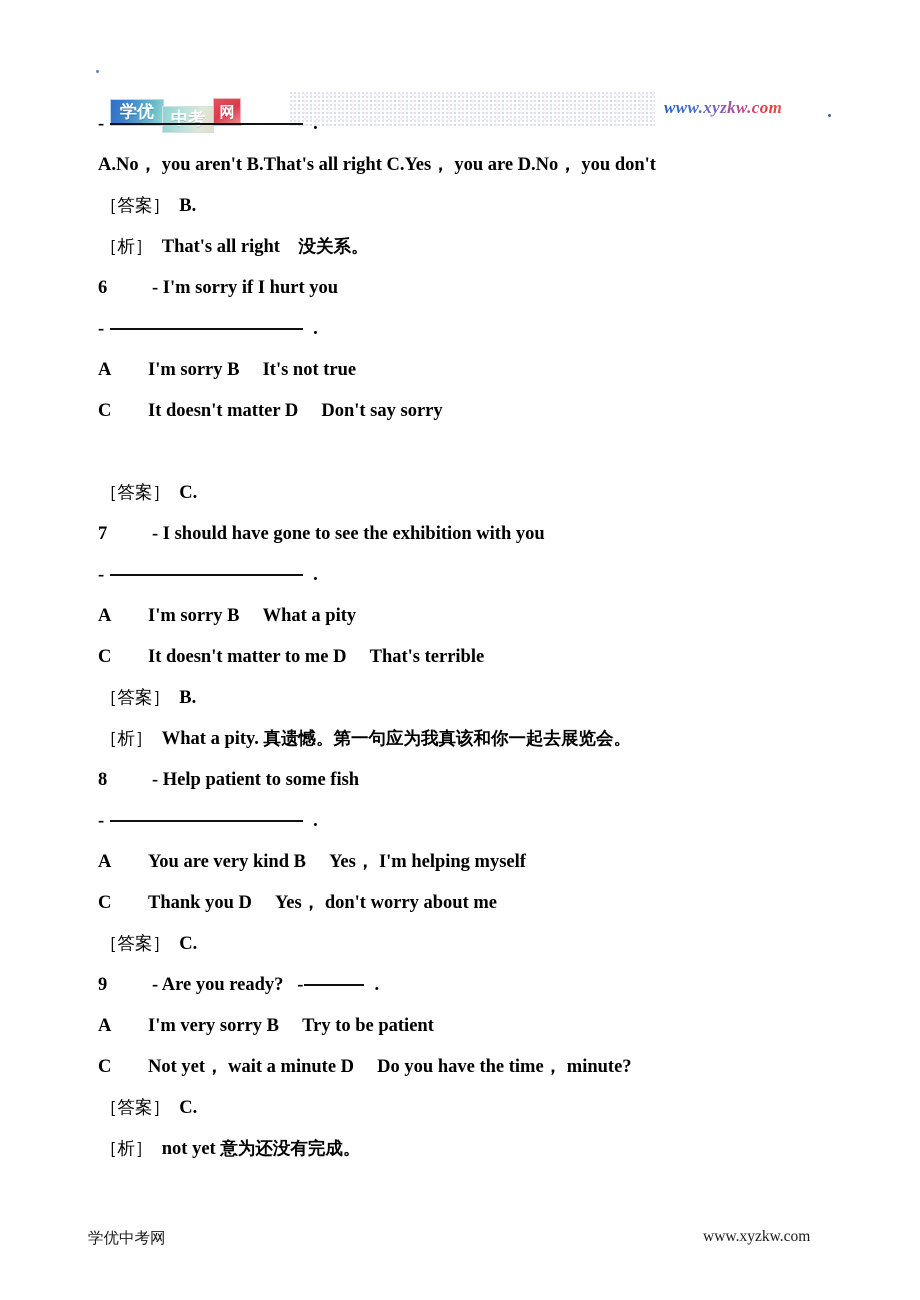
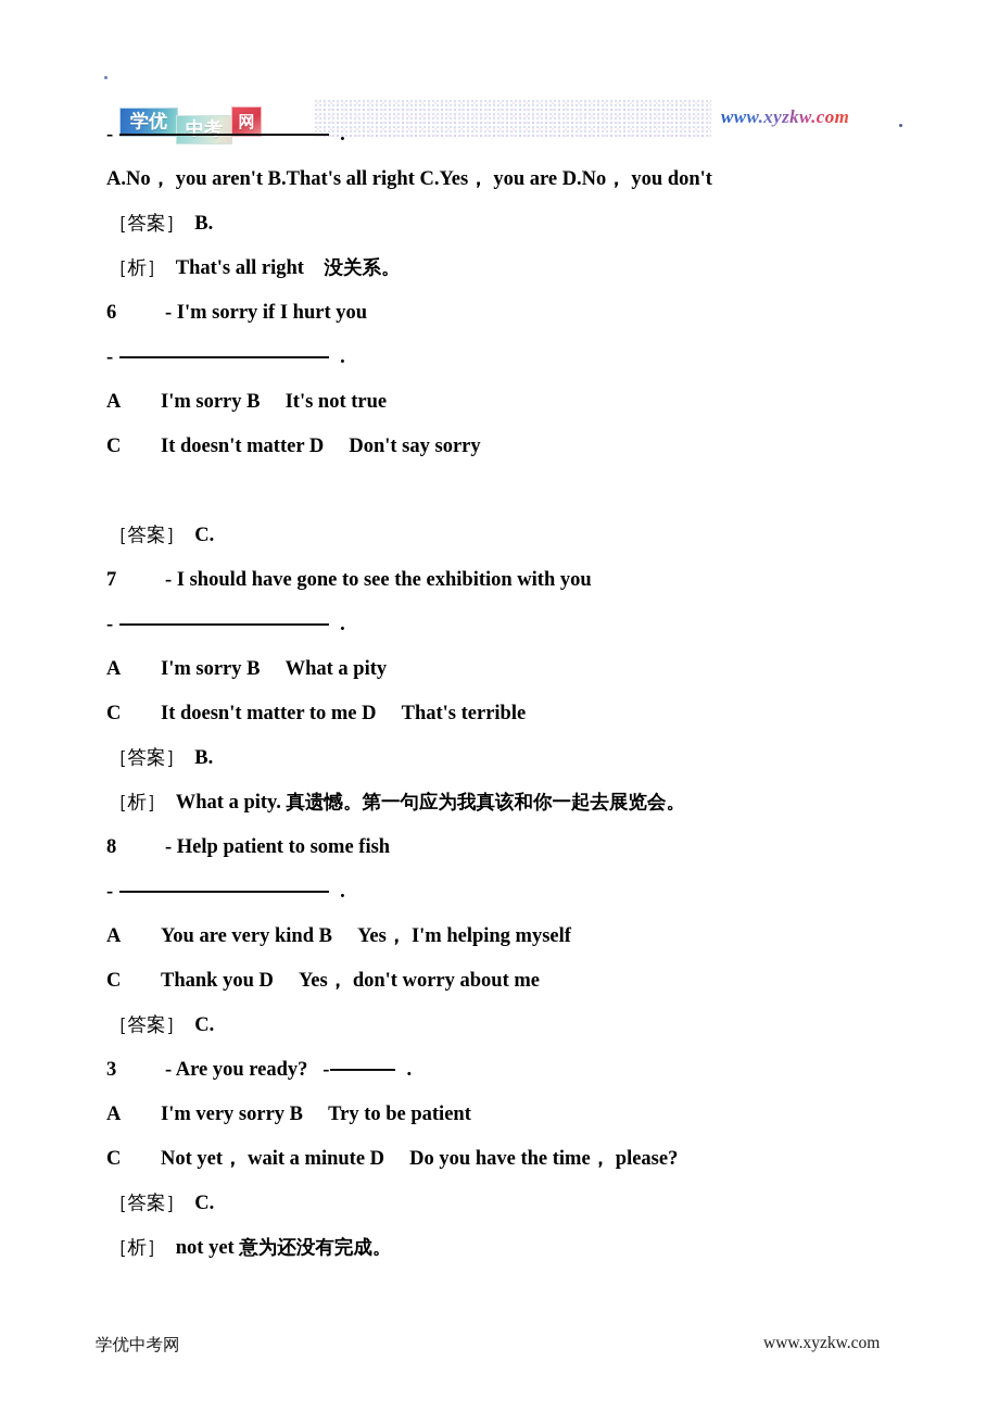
  学优
  中考
  网
  www.xyzkw.com
  - .
  A.No， you aren't B.That's all right C.Yes， you are D.No， you don't
  ［答案］ B.
  ［析］ That's all right 没关系。
  6 - I'm sorry if I hurt you
  - .
  A I'm sorry B It's not true
  C It doesn't matter D Don't say sorry
  ［答案］ C.
  7 - I should have gone to see the exhibition with you
  - .
  A I'm sorry B What a pity
  C It doesn't matter to me D That's terrible
  ［答案］ B.
  ［析］ What a pity. 真遗憾。第一句应为我真该和你一起去展览会。
  8 - Help patient to some fish
  - .
  A You are very kind B Yes， I'm helping myself
  C Thank you D Yes， don't worry about me
  ［答案］ C.
- 9 - Are you ready? - .
+ 3 - Are you ready? - .
  A I'm very sorry B Try to be patient
- C Not yet， wait a minute D Do you have the time， minute?
+ C Not yet， wait a minute D Do you have the time， please?
  ［答案］ C.
  ［析］ not yet 意为还没有完成。
  学优中考网
  www.xyzkw.com
